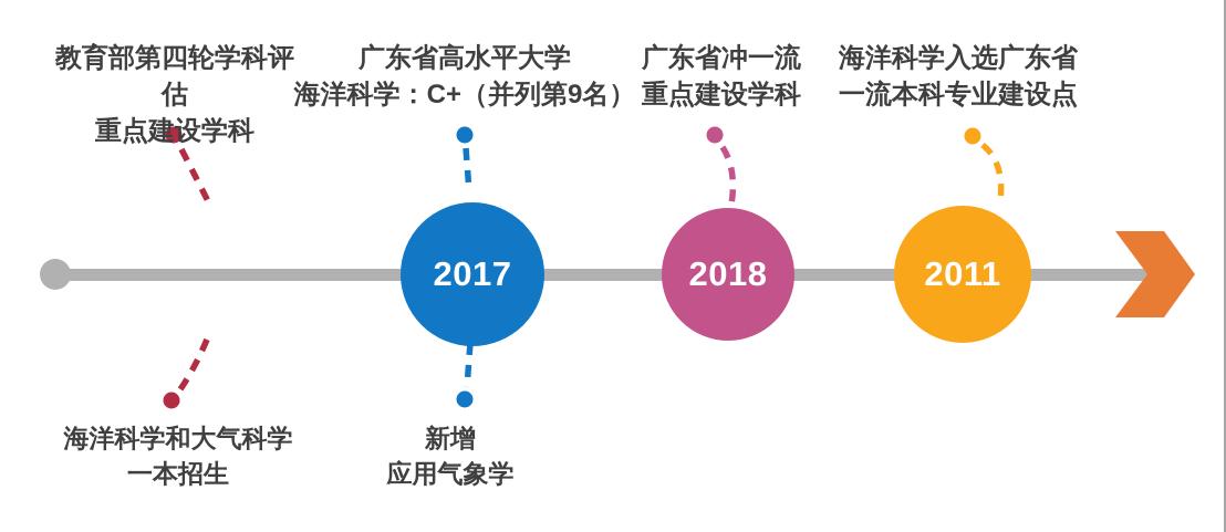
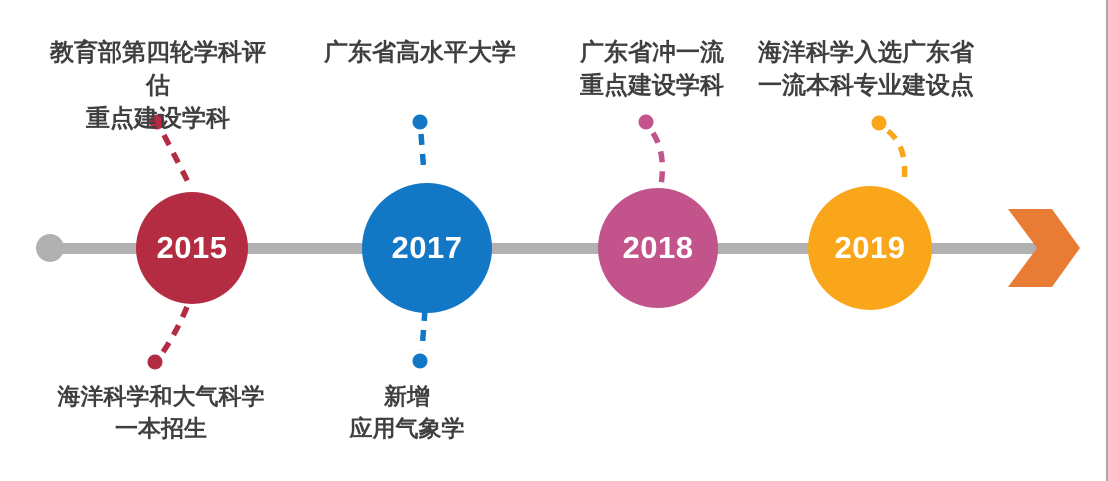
  教育部第四轮学科评估
  重点建设学科
  广东省高水平大学
- 海洋科学：C+（并列第9名）
  广东省冲一流
  重点建设学科
  海洋科学入选广东省
  一流本科专业建设点
+ 2015
  2017
  2018
- 2011
+ 2019
  海洋科学和大气科学
  一本招生
  新增
  应用气象学
